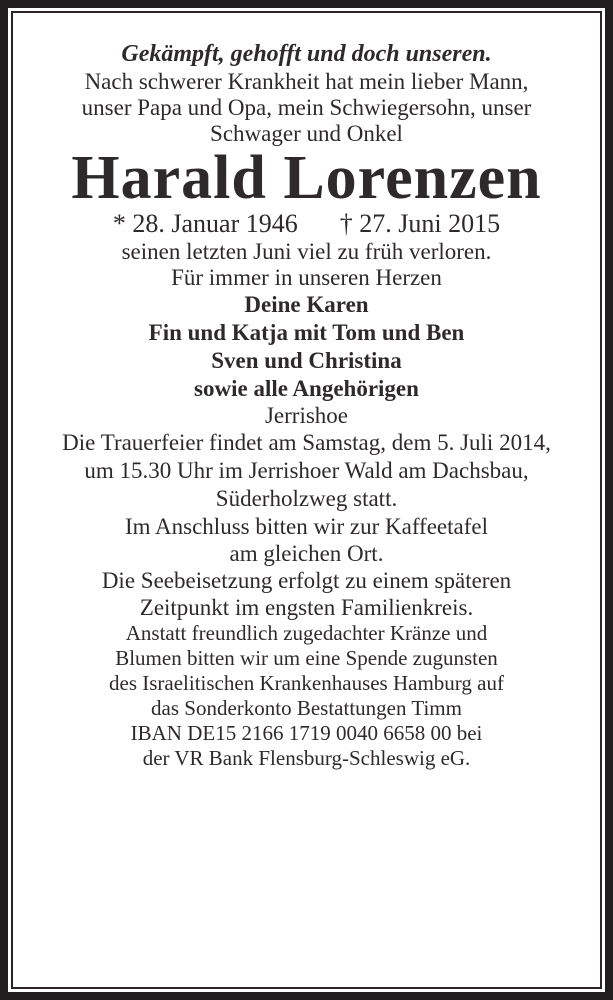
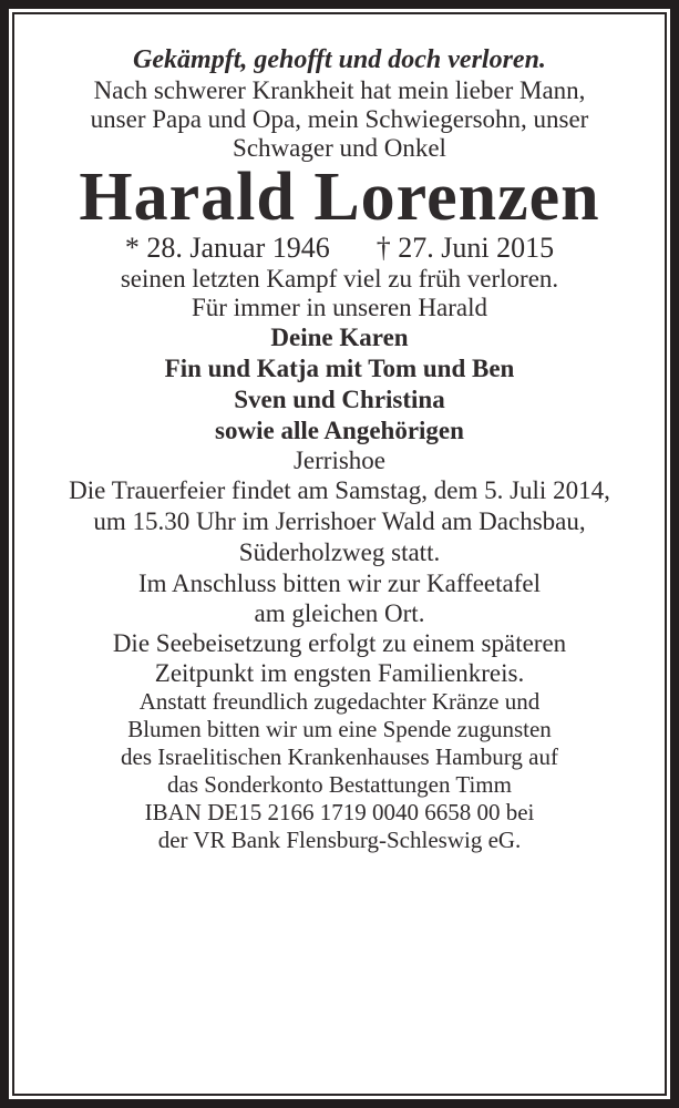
- Gekämpft, gehofft und doch unseren.
+ Gekämpft, gehofft und doch verloren.
  Nach schwerer Krankheit hat mein lieber Mann,
  unser Papa und Opa, mein Schwiegersohn, unser
  Schwager und Onkel
  Harald Lorenzen
  * 28. Januar 1946
  † 27. Juni 2015
- seinen letzten Juni viel zu früh verloren.
+ seinen letzten Kampf viel zu früh verloren.
- Für immer in unseren Herzen
+ Für immer in unseren Harald
  Deine Karen
  Fin und Katja mit Tom und Ben
  Sven und Christina
  sowie alle Angehörigen
  Jerrishoe
  Die Trauerfeier findet am Samstag, dem 5. Juli 2014,
  um 15.30 Uhr im Jerrishoer Wald am Dachsbau,
  Süderholzweg statt.
  Im Anschluss bitten wir zur Kaffeetafel
  am gleichen Ort.
  Die Seebeisetzung erfolgt zu einem späteren
  Zeitpunkt im engsten Familienkreis.
  Anstatt freundlich zugedachter Kränze und
  Blumen bitten wir um eine Spende zugunsten
  des Israelitischen Krankenhauses Hamburg auf
  das Sonderkonto Bestattungen Timm
  IBAN DE15 2166 1719 0040 6658 00 bei
  der VR Bank Flensburg-Schleswig eG.
